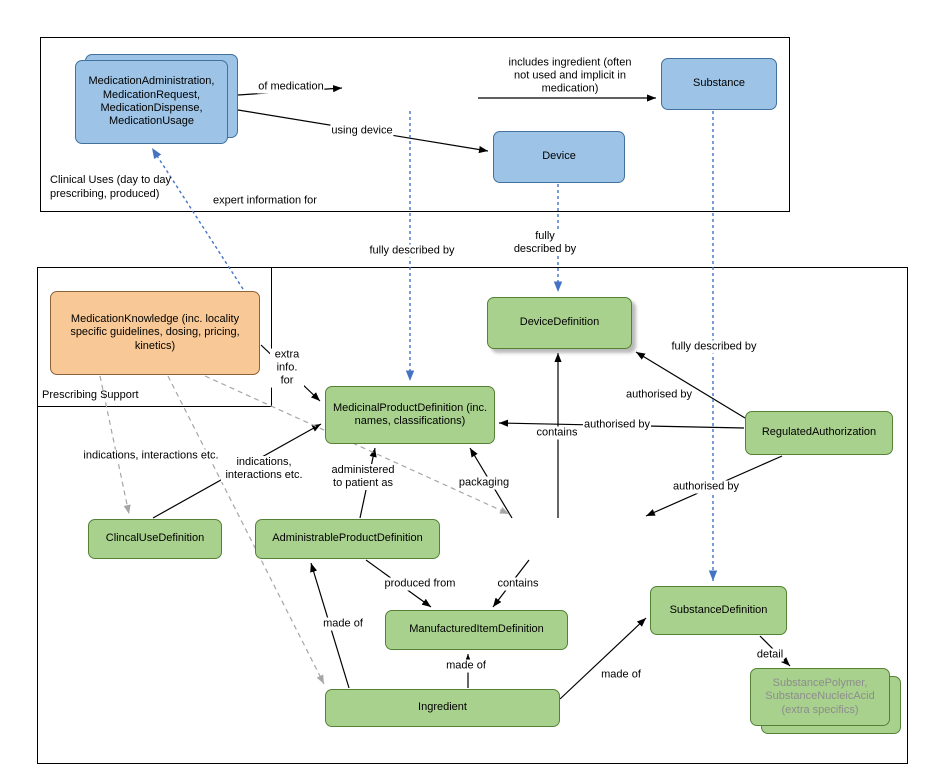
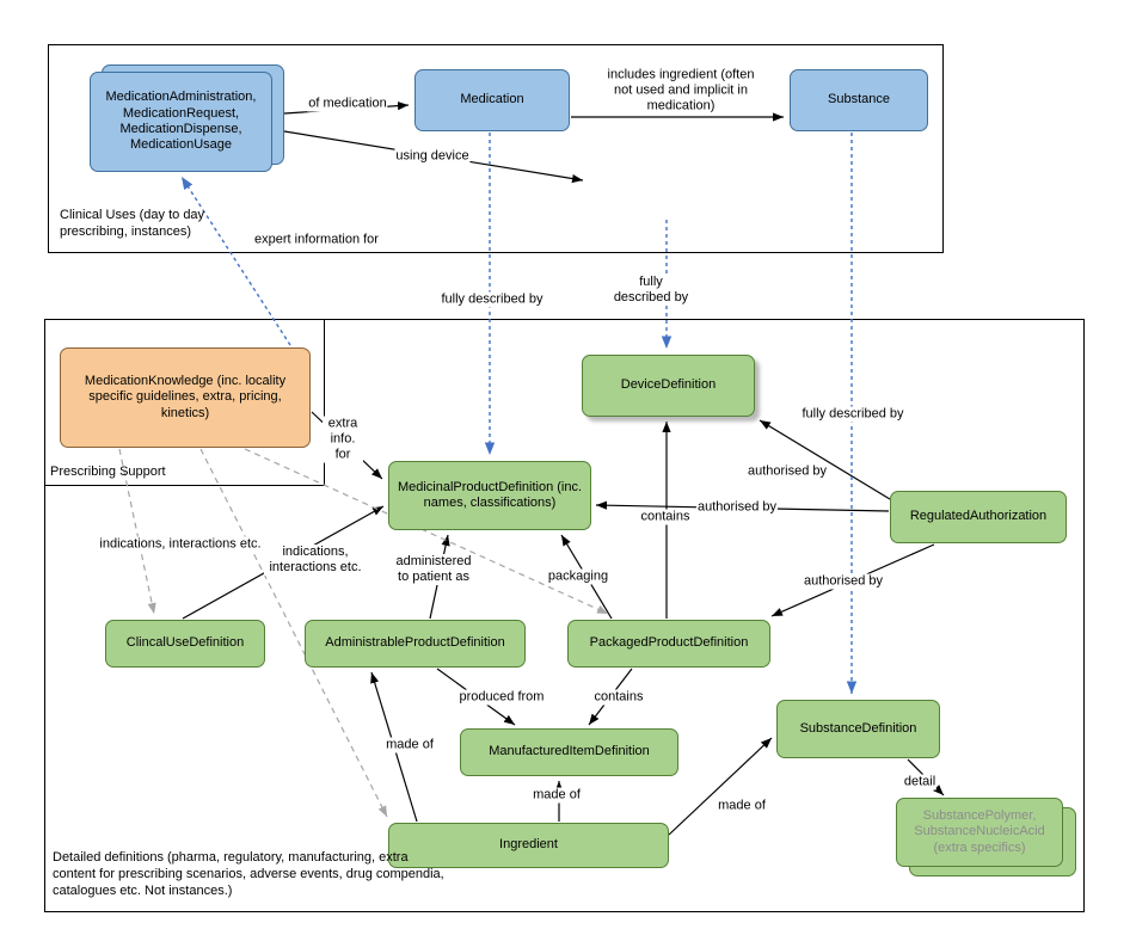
- Clinical Uses (day to day prescribing, produced)
+ Clinical Uses (day to day prescribing, instances)
+ Detailed definitions (pharma, regulatory, manufacturing, extra content for prescribing scenarios, adverse events, drug compendia, catalogues etc. Not instances.)
  Prescribing Support
  MedicationAdministration, MedicationRequest, MedicationDispense, MedicationUsage
+ Medication
  Substance
- Device
- MedicationKnowledge (inc. locality specific guidelines, dosing, pricing, kinetics)
+ MedicationKnowledge (inc. locality specific guidelines, extra, pricing, kinetics)
  DeviceDefinition
  MedicinalProductDefinition (inc. names, classifications)
  RegulatedAuthorization
  ClincalUseDefinition
  AdministrableProductDefinition
+ PackagedProductDefinition
  SubstanceDefinition
  ManufacturedItemDefinition
  Ingredient
  SubstancePolymer, SubstanceNucleicAcid (extra specifics)
  of medication
  includes ingredient (often not used and implicit in medication)
  using device
  expert information for
  fully described by
  fully described by
  fully described by
  extra info. for
  authorised by
  authorised by
  authorised by
  contains
  packaging
  administered to patient as
  indications, interactions etc.
  indications, interactions etc.
  produced from
  contains
  made of
  made of
  made of
  detail
